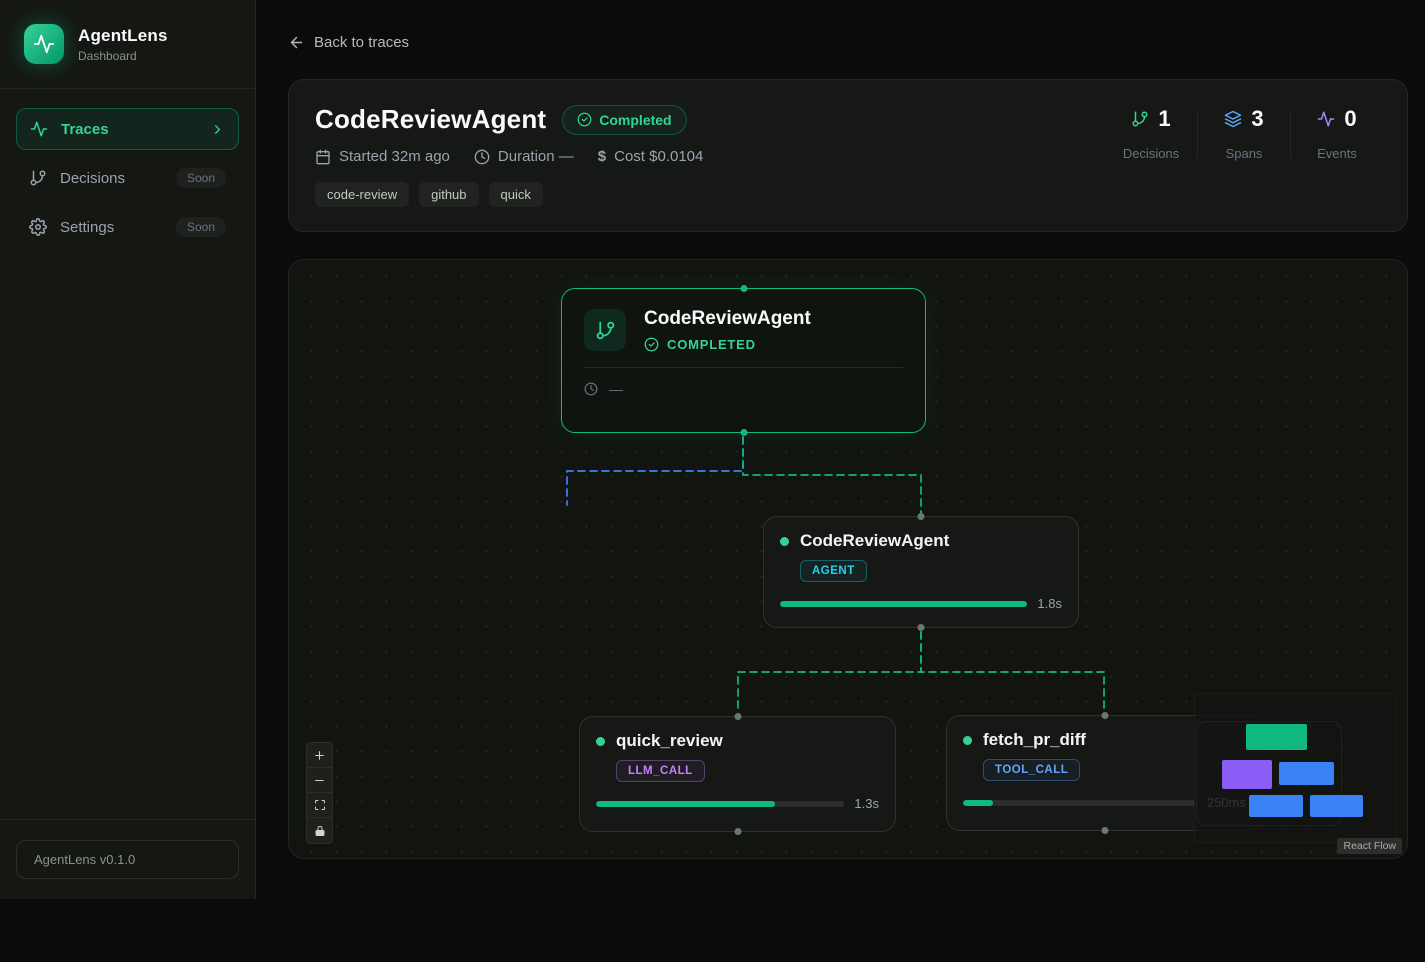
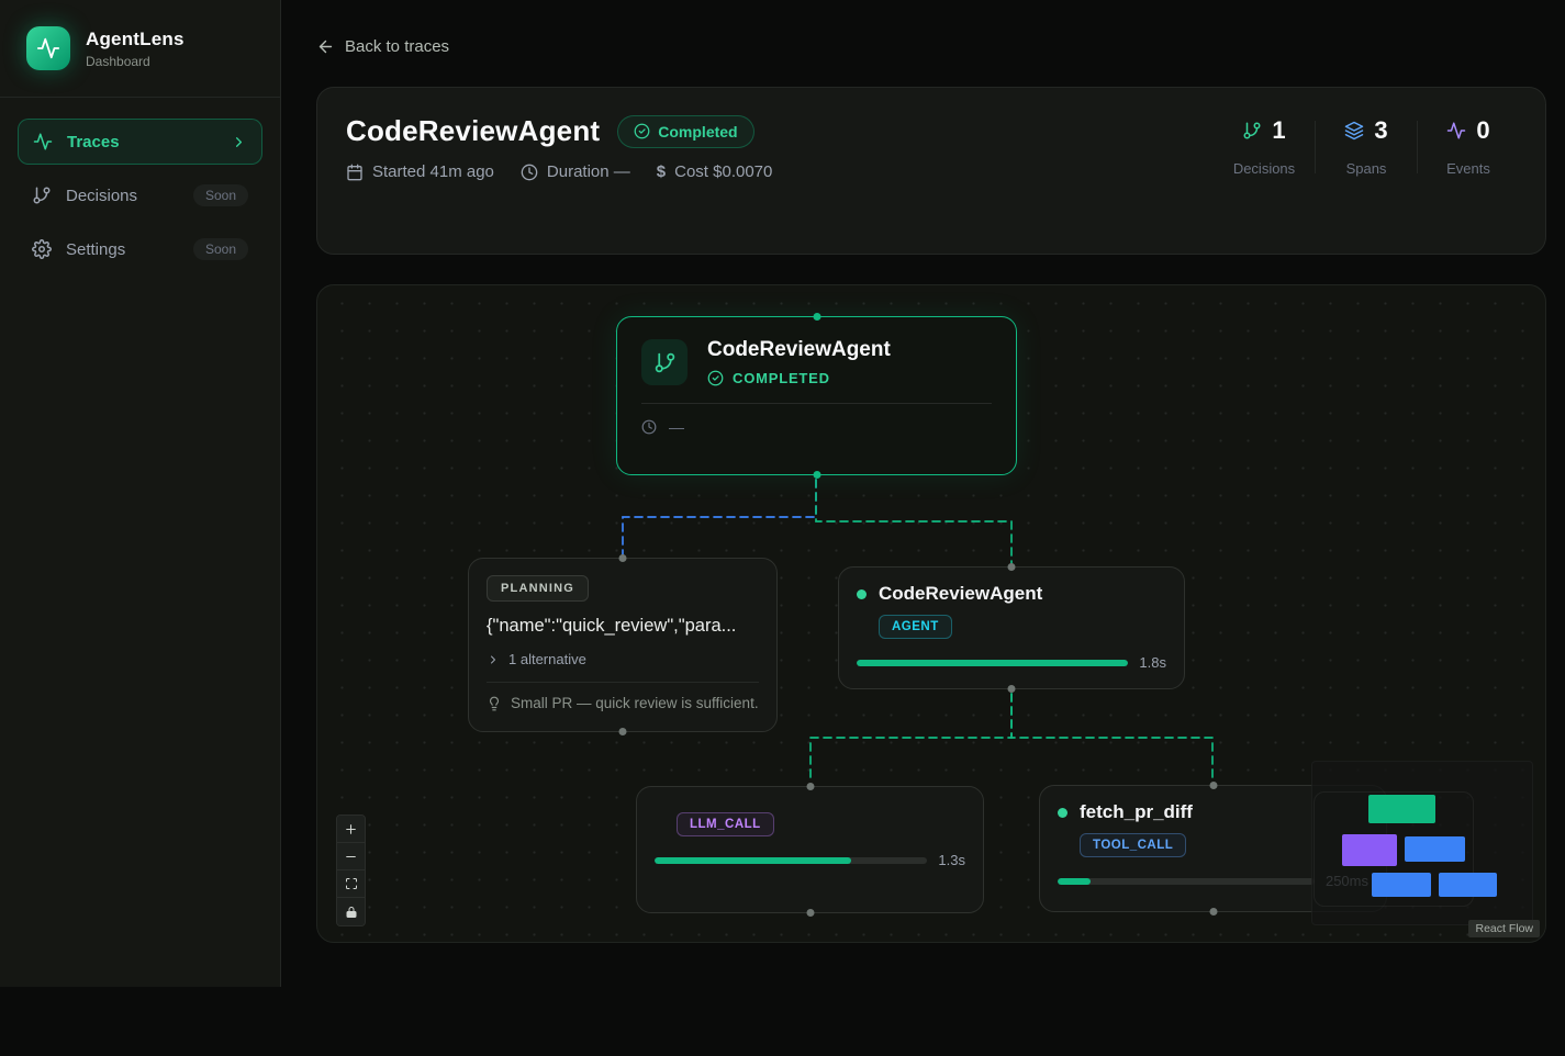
  AgentLens
  Dashboard
  Traces
  Decisions
  Soon
  Settings
  Soon
- AgentLens v0.1.0
  Back to traces
  CodeReviewAgent
  Completed
- Started 32m ago
+ Started 41m ago
  Duration —
  $
- Cost $0.0104
+ Cost $0.0070
- code-review
- github
- quick
  1
  Decisions
  3
  Spans
  0
  Events
  CodeReviewAgent
  COMPLETED
  —
+ PLANNING
+ {"name":"quick_review","para...
+ 1 alternative
+ Small PR — quick review is sufficient.
  CodeReviewAgent
  AGENT
  1.8s
- quick_review
  LLM_CALL
  1.3s
  fetch_pr_diff
  TOOL_CALL
  250ms
  React Flow
